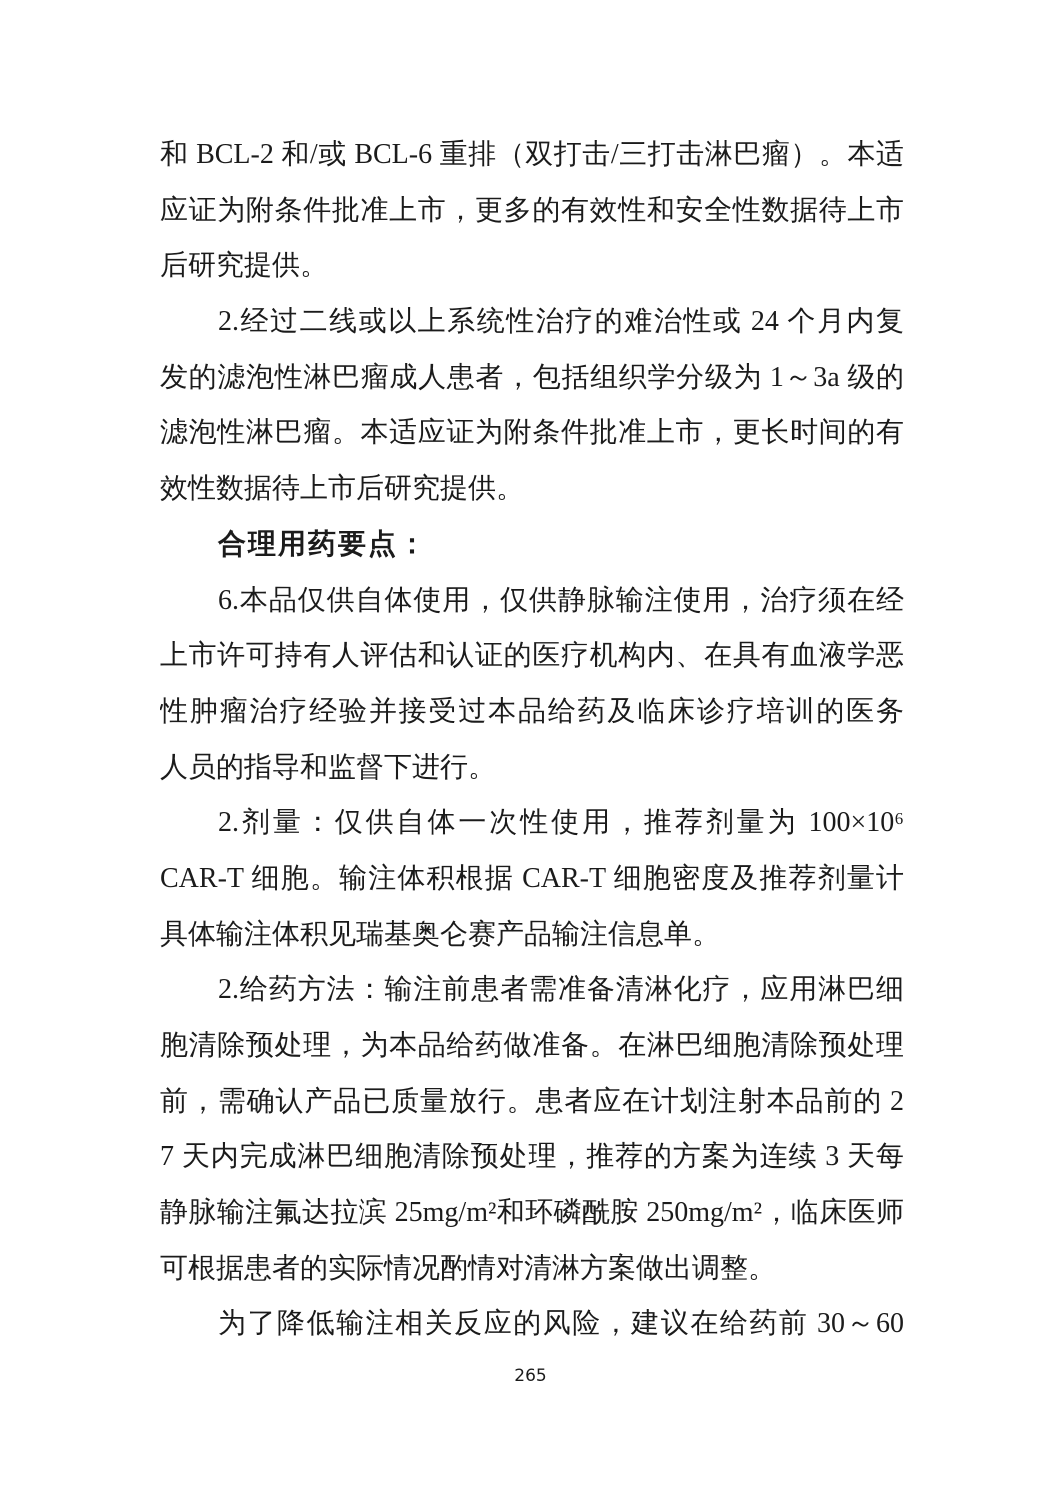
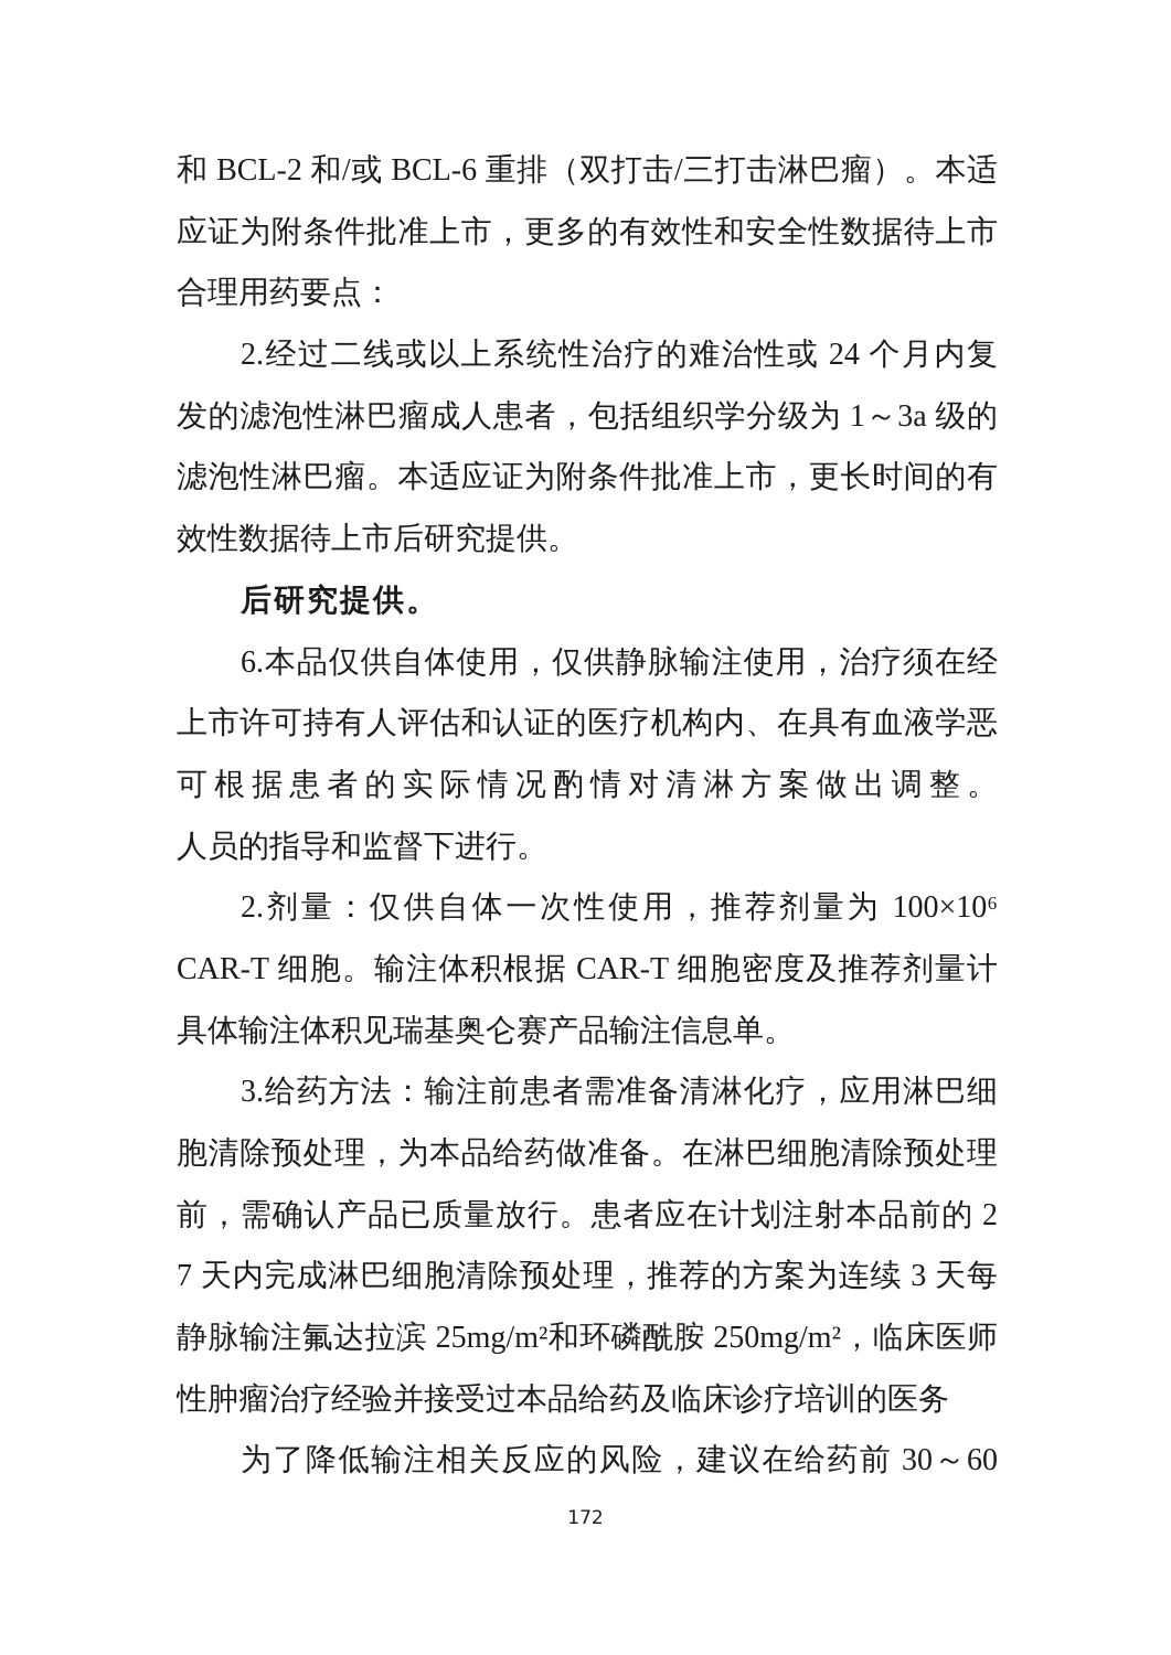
  和 BCL-2 和/或 BCL-6 重排（双打击/三打击淋巴瘤）。本适
  应证为附条件批准上市，更多的有效性和安全性数据待上市
- 后研究提供。
+ 合理用药要点：
  2.经过二线或以上系统性治疗的难治性或 24 个月内复
  发的滤泡性淋巴瘤成人患者，包括组织学分级为 1～3a 级的
  滤泡性淋巴瘤。本适应证为附条件批准上市，更长时间的有
  效性数据待上市后研究提供。
- 合理用药要点：
+ 后研究提供。
  6.本品仅供自体使用，仅供静脉输注使用，治疗须在经
  上市许可持有人评估和认证的医疗机构内、在具有血液学恶
- 性肿瘤治疗经验并接受过本品给药及临床诊疗培训的医务
+ 可根据患者的实际情况酌情对清淋方案做出调整。
  人员的指导和监督下进行。
  2.剂量：仅供自体一次性使用，推荐剂量为 100×10⁶
  CAR-T 细胞。输注体积根据 CAR-T 细胞密度及推荐剂量计
  具体输注体积见瑞基奥仑赛产品输注信息单。
- 2.给药方法：输注前患者需准备清淋化疗，应用淋巴细
+ 3.给药方法：输注前患者需准备清淋化疗，应用淋巴细
  胞清除预处理，为本品给药做准备。在淋巴细胞清除预处理
  前，需确认产品已质量放行。患者应在计划注射本品前的 2
  7 天内完成淋巴细胞清除预处理，推荐的方案为连续 3 天每
  静脉输注氟达拉滨 25mg/m²和环磷酰胺 250mg/m²，临床医师
- 可根据患者的实际情况酌情对清淋方案做出调整。
+ 性肿瘤治疗经验并接受过本品给药及临床诊疗培训的医务
  为了降低输注相关反应的风险，建议在给药前 30～60
- 265
+ 172
